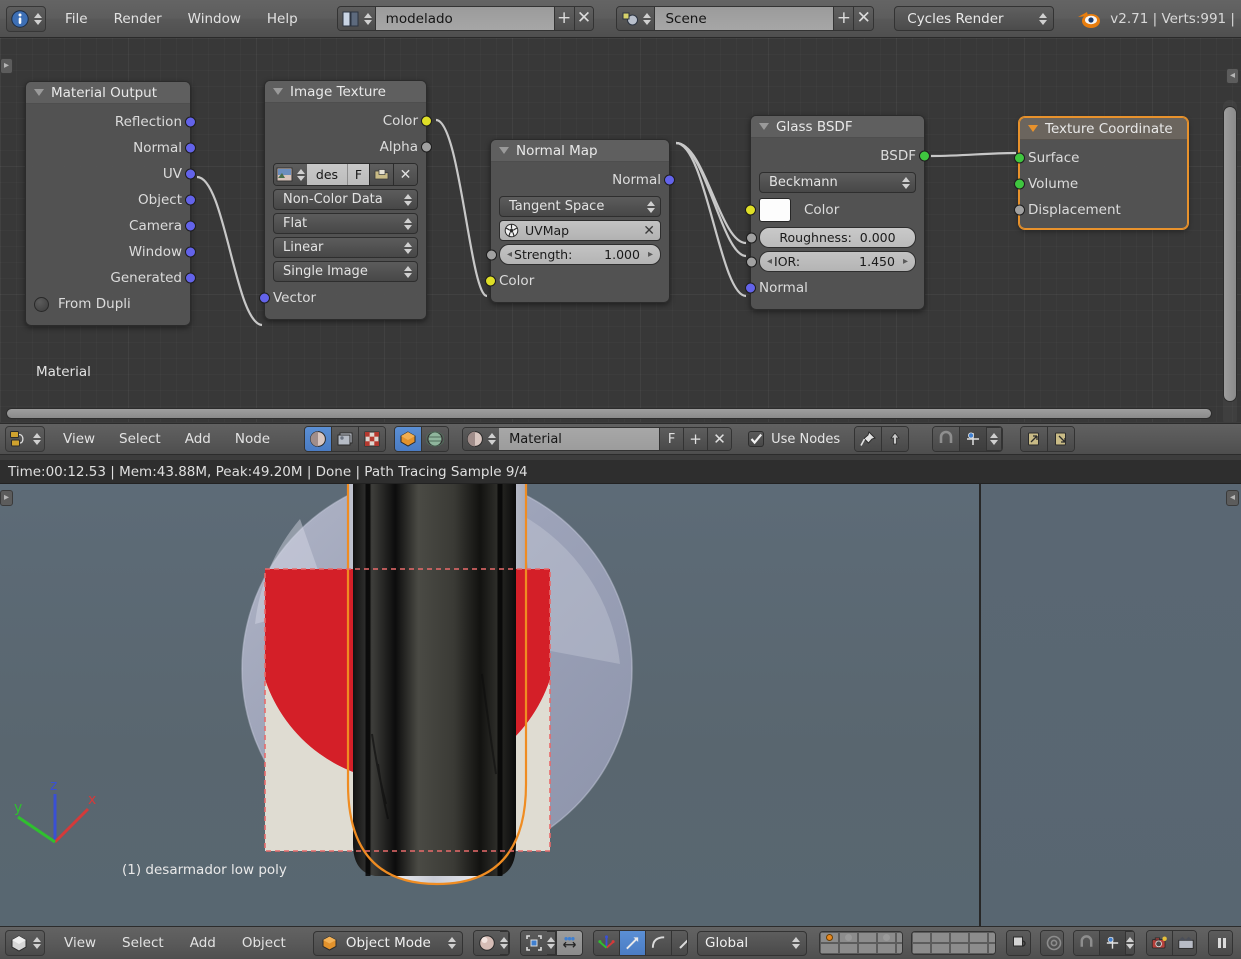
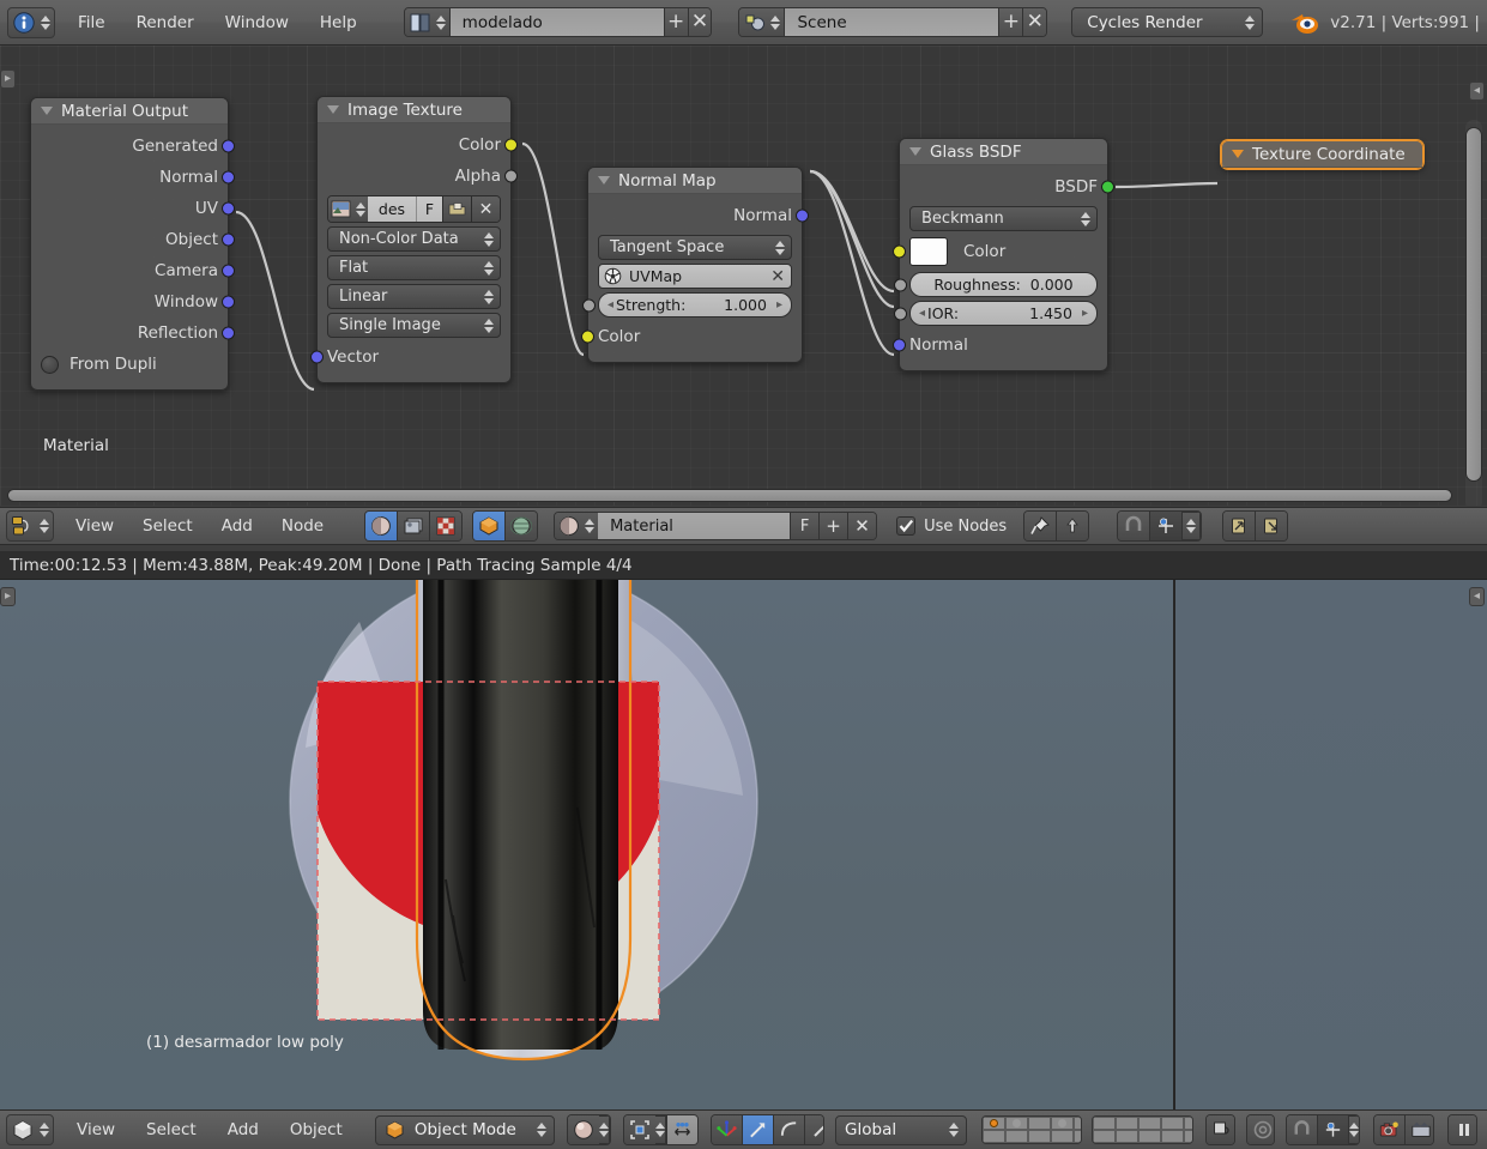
  File
  Render
  Window
  Help
  modelado
  +
  ✕
  Scene
  +
  ✕
  Cycles Render
  v2.71 | Verts:991 |
  ▸
  ◂
  Material Output
- Reflection
+ Generated
  Normal
  UV
  Object
  Camera
  Window
- Generated
+ Reflection
  From Dupli
  Image Texture
  Color
  Alpha
  des
  F
  ✕
  Non-Color Data
  Flat
  Linear
  Single Image
  Vector
  Normal Map
  Normal
  Tangent Space
  UVMap
  ✕
  ◂
  Strength:
  1.000
  ▸
  Color
  Glass BSDF
  BSDF
  Beckmann
  Color
  Roughness:
  0.000
  ◂
  IOR:
  1.450
  ▸
  Normal
  Texture Coordinate
- Surface
- Volume
- Displacement
  Material
  View
  Select
  Add
  Node
  Material
  F
  +
  ✕
  Use Nodes
- Time:00:12.53 | Mem:43.88M, Peak:49.20M | Done | Path Tracing Sample 9/4
+ Time:00:12.53 | Mem:43.88M, Peak:49.20M | Done | Path Tracing Sample 4/4
- z
- x
- y
  (1) desarmador low poly
  ▸
  ◂
  View
  Select
  Add
  Object
  Object Mode
  Global
